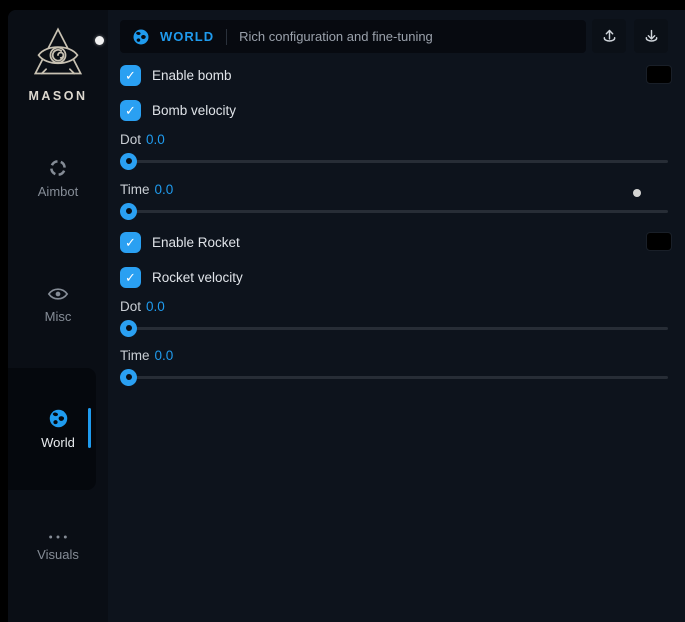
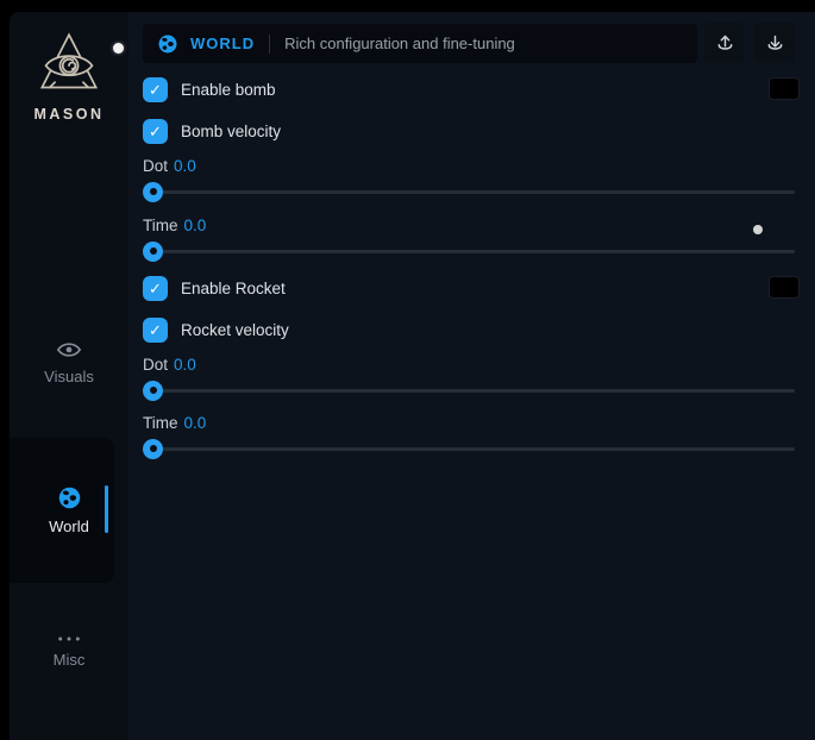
  MASON
- Aimbot
- Misc
+ Visuals
  World
- Visuals
+ Misc
  WORLD
  Rich configuration and fine-tuning
  ✓
  Enable bomb
  ✓
  Bomb velocity
  Dot 0.0
  Time 0.0
  ✓
  Enable Rocket
  ✓
  Rocket velocity
  Dot 0.0
  Time 0.0
